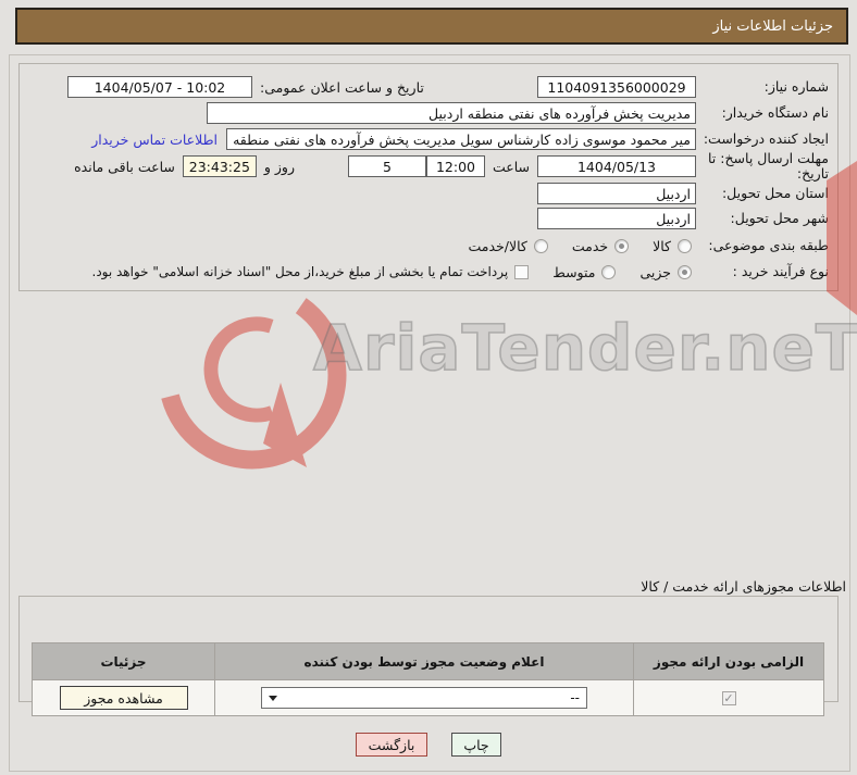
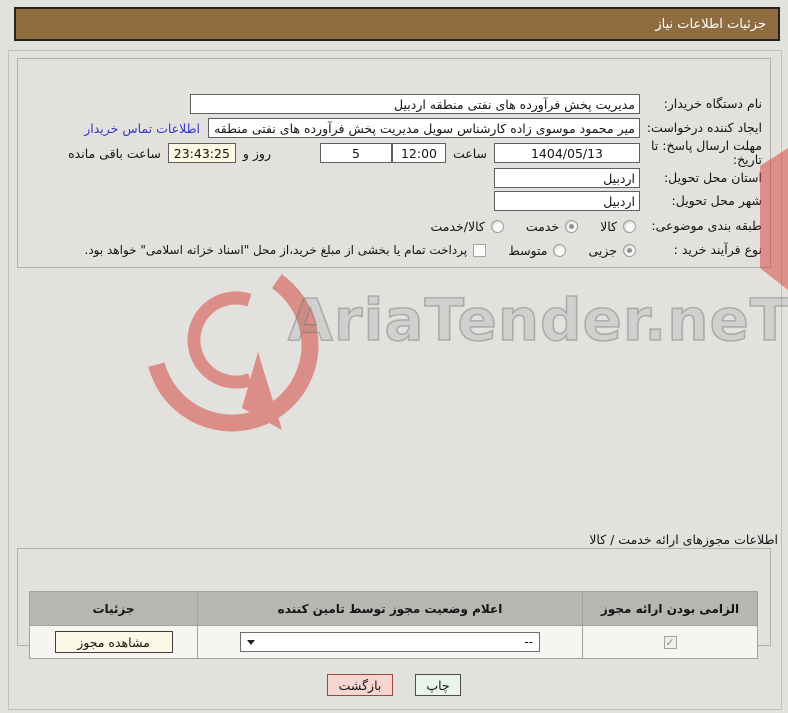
  جزئیات اطلاعات نیاز
- شماره نیاز:
- 1104091356000029
- تاریخ و ساعت اعلان عمومی:
- 1404/05/07 - 10:02
  نام دستگاه خریدار:
  مدیریت پخش فرآورده های نفتی منطقه اردبیل
  ایجاد کننده درخواست:
  میر محمود موسوی زاده کارشناس سویل مدیریت پخش فرآورده های نفتی منطقه ا
  اطلاعات تماس خریدار
  مهلت ارسال پاسخ: تا تاریخ:
  1404/05/13
  ساعت
  12:00
  5
  روز و
  23:43:25
  ساعت باقی مانده
  استان محل تحویل:
  اردبیل
  شهر محل تحویل:
  اردبیل
  طبقه بندی موضوعی:
  کالا
  خدمت
  کالا/خدمت
  نوع فرآیند خرید :
  جزیی
  متوسط
  پرداخت تمام یا بخشی از مبلغ خرید،از محل "اسناد خزانه اسلامی" خواهد بود.
  اطلاعات مجوزهای ارائه خدمت / کالا
- الزامی بودن ارائه مجوز	اعلام وضعیت مجوز توسط بودن کننده	جزئیات
+ الزامی بودن ارائه مجوز	اعلام وضعیت مجوز توسط تامین کننده	جزئیات
  	--	مشاهده مجوز
  چاپ
  بازگشت
  AriaTender.neT
